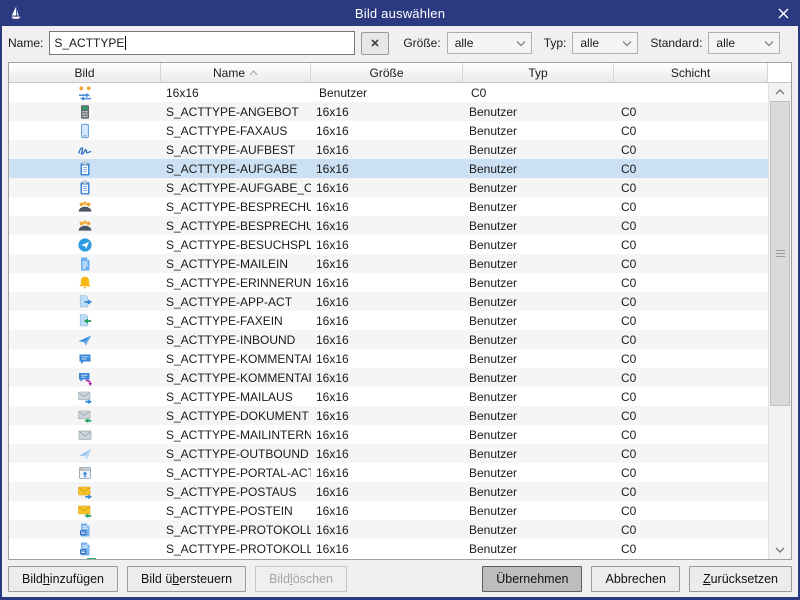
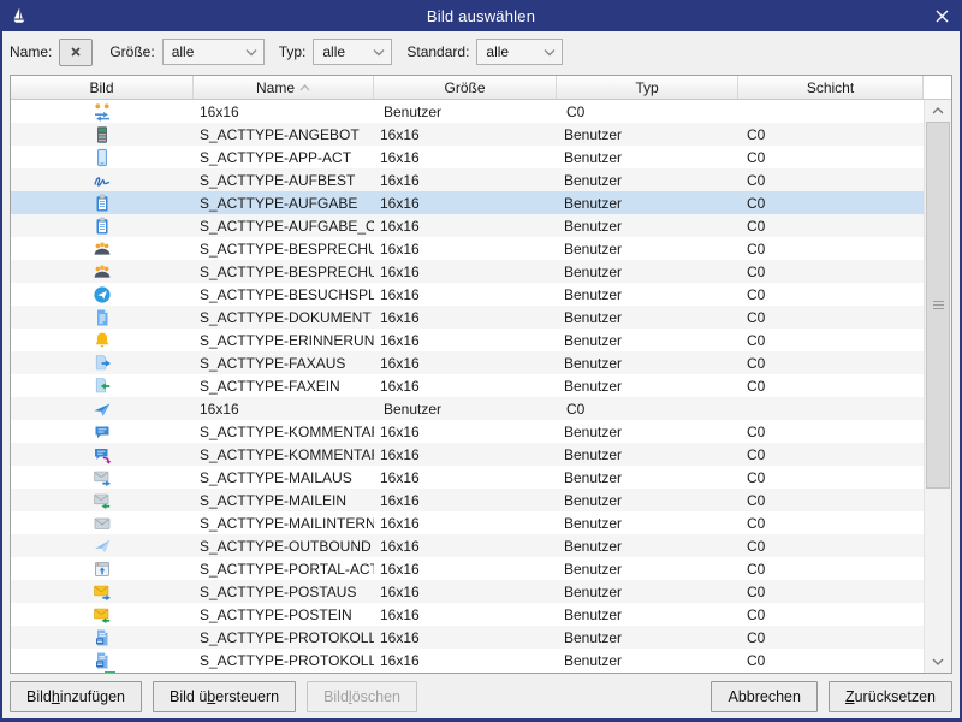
  Bild auswählen
  Name:
- S_ACTTYPE
  Größe:
  alle
  Typ:
  alle
  Standard:
  alle
  Bild
  Name
  Größe
  Typ
  Schicht
  16x16
  Benutzer
  C0
  S_ACTTYPE-ANGEBOT
  16x16
  Benutzer
  C0
- S_ACTTYPE-FAXAUS
+ S_ACTTYPE-APP-ACT
  16x16
  Benutzer
  C0
  S_ACTTYPE-AUFBEST
  16x16
  Benutzer
  C0
  S_ACTTYPE-AUFGABE
  16x16
  Benutzer
  C0
  S_ACTTYPE-AUFGABE_O
  16x16
  Benutzer
  C0
  S_ACTTYPE-BESPRECHU
  16x16
  Benutzer
  C0
  S_ACTTYPE-BESPRECHU
  16x16
  Benutzer
  C0
  S_ACTTYPE-BESUCHSPL
  16x16
  Benutzer
  C0
- S_ACTTYPE-MAILEIN
+ S_ACTTYPE-DOKUMENT
  16x16
  Benutzer
  C0
  S_ACTTYPE-ERINNERUN
  16x16
  Benutzer
  C0
- S_ACTTYPE-APP-ACT
+ S_ACTTYPE-FAXAUS
  16x16
  Benutzer
  C0
  S_ACTTYPE-FAXEIN
  16x16
  Benutzer
  C0
- S_ACTTYPE-INBOUND
  16x16
  Benutzer
  C0
  S_ACTTYPE-KOMMENTA
  16x16
  Benutzer
  C0
  S_ACTTYPE-KOMMENTA
  16x16
  Benutzer
  C0
  S_ACTTYPE-MAILAUS
  16x16
  Benutzer
  C0
- S_ACTTYPE-DOKUMENT
+ S_ACTTYPE-MAILEIN
  16x16
  Benutzer
  C0
  S_ACTTYPE-MAILINTERN
  16x16
  Benutzer
  C0
  S_ACTTYPE-OUTBOUND
  16x16
  Benutzer
  C0
  S_ACTTYPE-PORTAL-AC
  16x16
  Benutzer
  C0
  S_ACTTYPE-POSTAUS
  16x16
  Benutzer
  C0
  S_ACTTYPE-POSTEIN
  16x16
  Benutzer
  C0
  S_ACTTYPE-PROTOKOLL
  16x16
  Benutzer
  C0
  S_ACTTYPE-PROTOKOLL
  16x16
  Benutzer
  C0
  Bild
  h
  inzufügen
  Bild ü
  b
  ersteuern
  Bild
  l
  öschen
- Übernehmen
  Abbrechen
  Z
  urücksetzen
